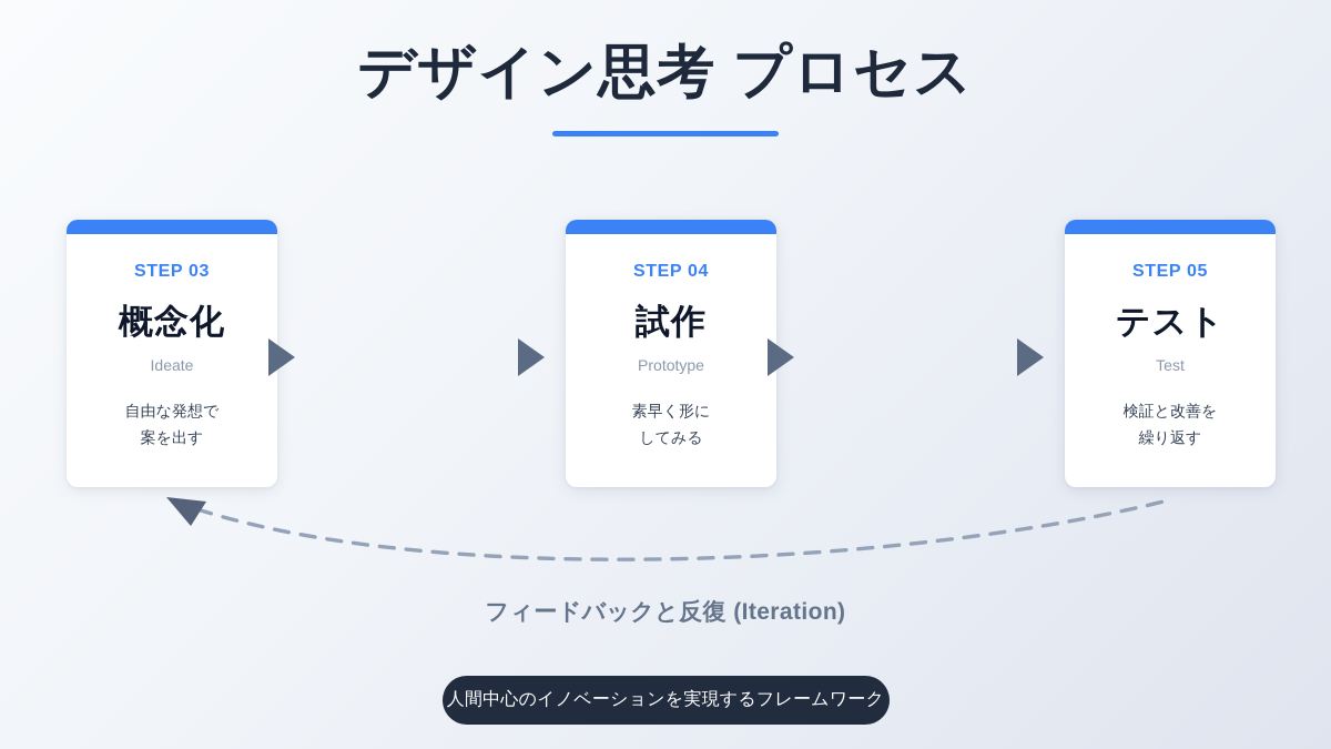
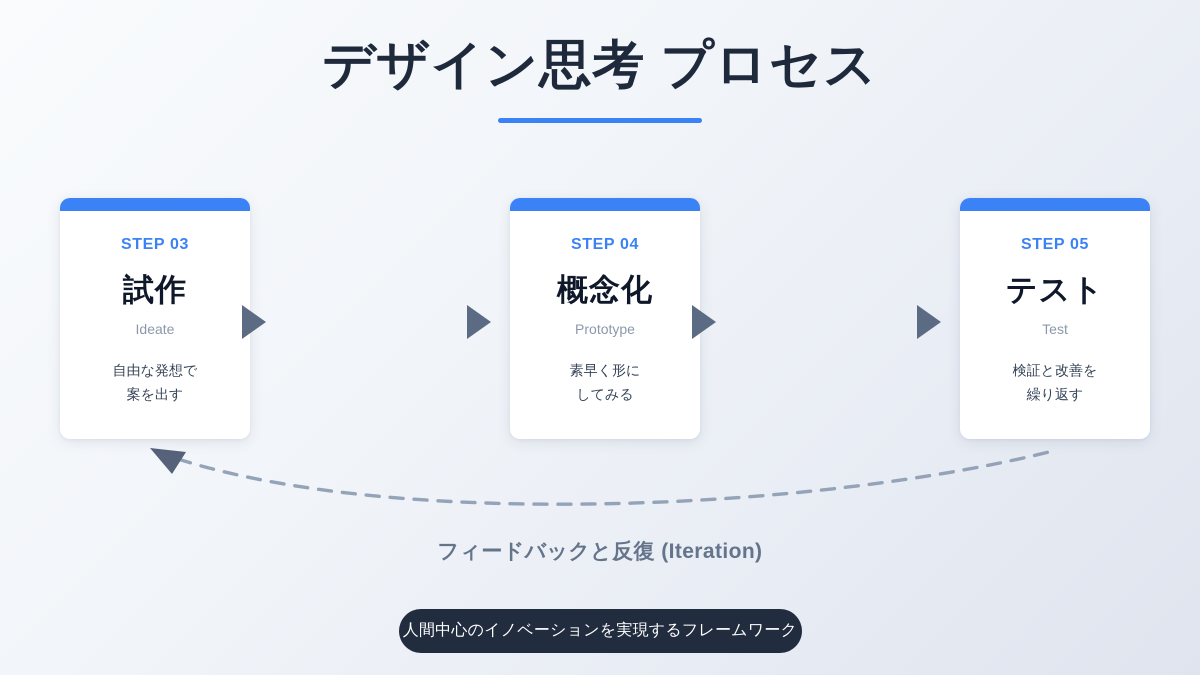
  デザイン思考 プロセス
  STEP 03
- 概念化
+ 試作
  Ideate
  自由な発想で
  案を出す
  STEP 04
- 試作
+ 概念化
  Prototype
  素早く形に
  してみる
  STEP 05
  テスト
  Test
  検証と改善を
  繰り返す
  フィードバックと反復 (Iteration)
  人間中心のイノベーションを実現するフレームワーク
